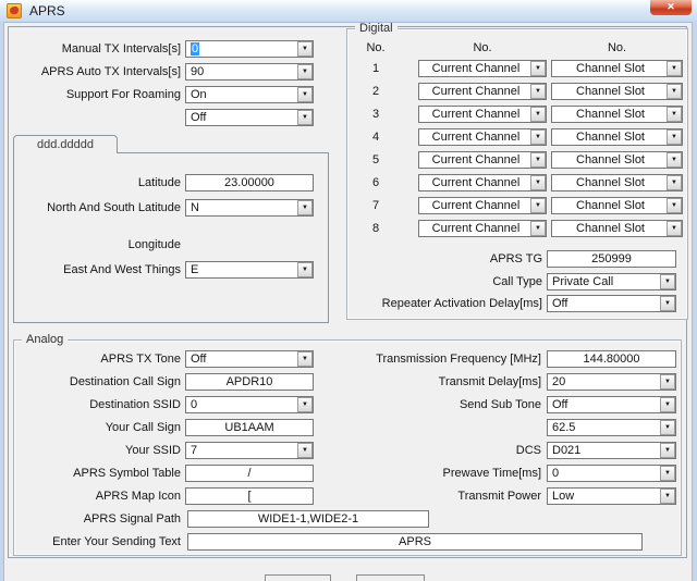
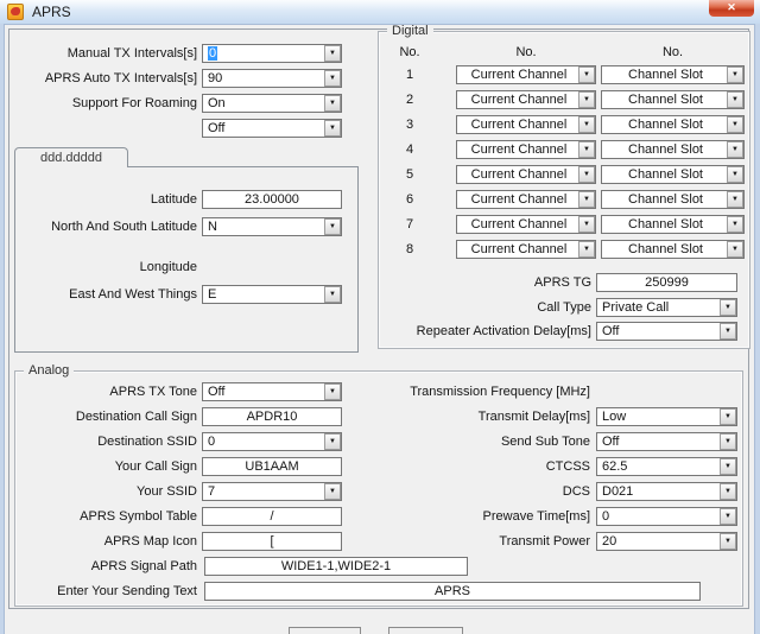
  APRS
  ✕
  Manual TX Intervals[s]
  0
  APRS Auto TX Intervals[s]
  90
  Support For Roaming
  On
  Off
  ddd.ddddd
  Latitude
  23.00000
  North And South Latitude
  N
  Longitude
  East And West Things
  E
  Digital
  No.
  No.
  No.
  1
  Current Channel
  Channel Slot
  2
  Current Channel
  Channel Slot
  3
  Current Channel
  Channel Slot
  4
  Current Channel
  Channel Slot
  5
  Current Channel
  Channel Slot
  6
  Current Channel
  Channel Slot
  7
  Current Channel
  Channel Slot
  8
  Current Channel
  Channel Slot
  APRS TG
  250999
  Call Type
  Private Call
  Repeater Activation Delay[ms]
  Off
  Analog
  APRS TX Tone
  Off
  Destination Call Sign
  APDR10
  Destination SSID
  0
  Your Call Sign
  UB1AAM
  Your SSID
  7
  APRS Symbol Table
  /
  APRS Map Icon
  [
  APRS Signal Path
  WIDE1-1,WIDE2-1
  Enter Your Sending Text
  APRS
  Transmission Frequency [MHz]
- 144.80000
  Transmit Delay[ms]
- 20
+ Low
  Send Sub Tone
  Off
+ CTCSS
  62.5
  DCS
  D021
  Prewave Time[ms]
  0
  Transmit Power
- Low
+ 20
